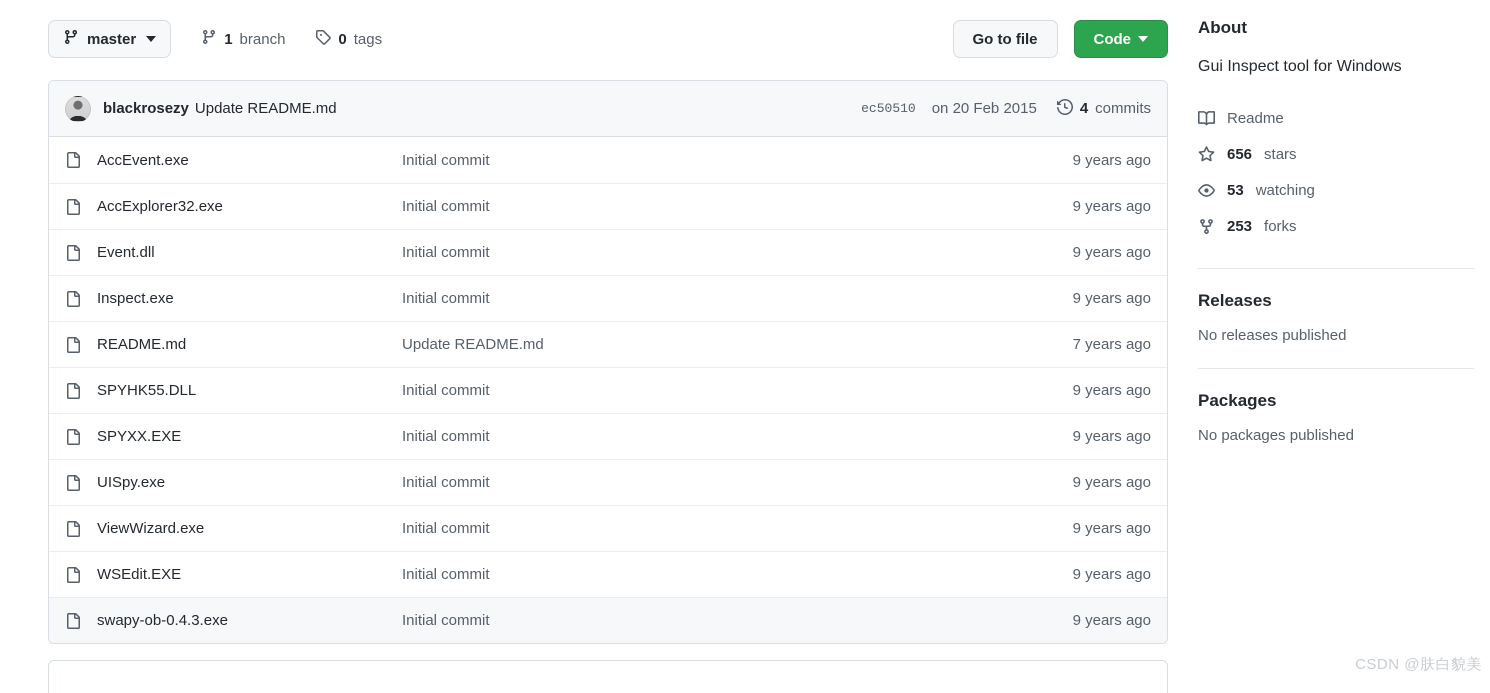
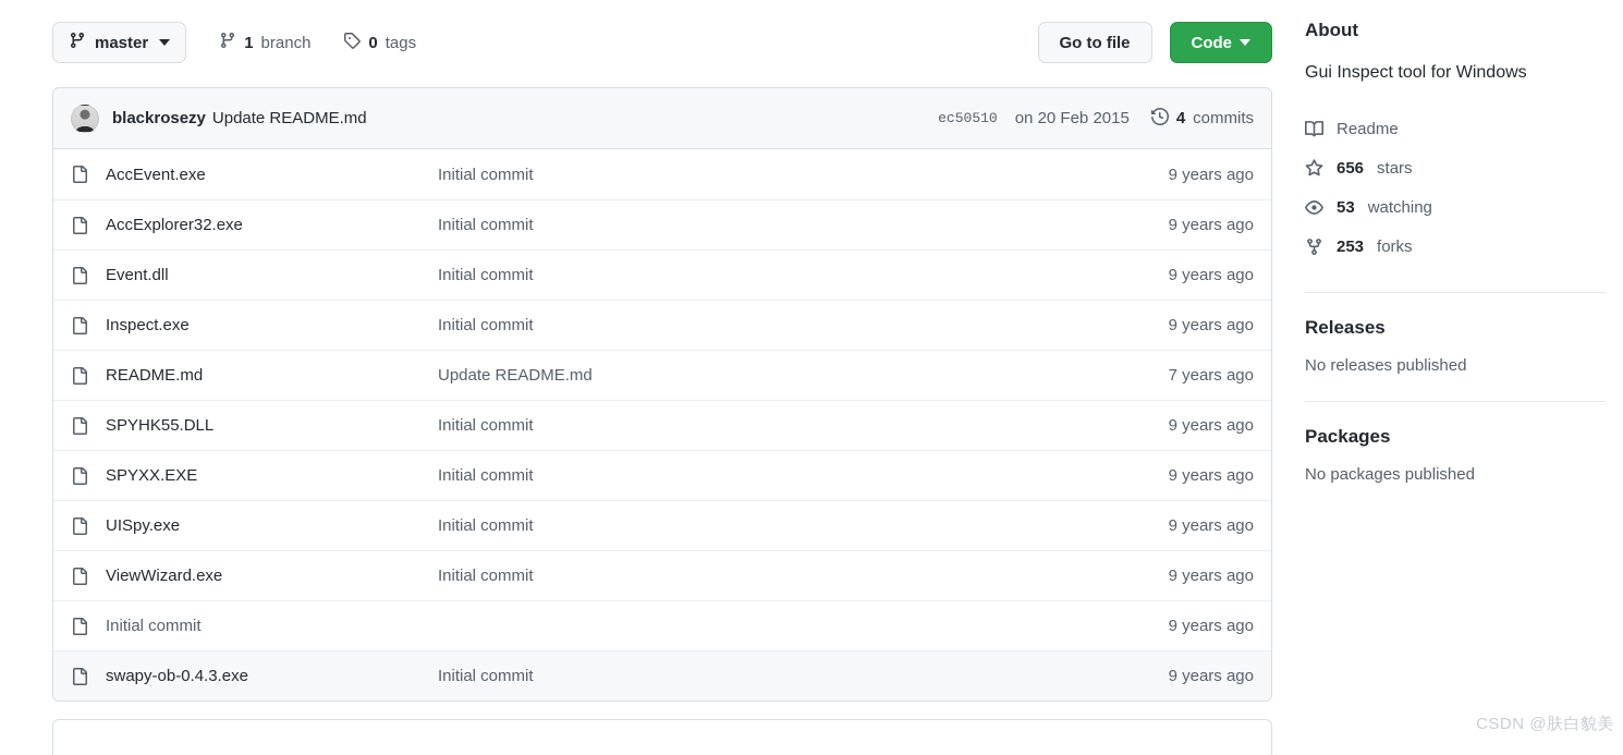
  master
  1
  branch
  0
  tags
  Go to file
  Code
  blackrosezy
  Update README.md
  ec50510
  on 20 Feb 2015
  4
  commits
  AccEvent.exe
  Initial commit
  9 years ago
  AccExplorer32.exe
  Initial commit
  9 years ago
  Event.dll
  Initial commit
  9 years ago
  Inspect.exe
  Initial commit
  9 years ago
  README.md
  Update README.md
  7 years ago
  SPYHK55.DLL
  Initial commit
  9 years ago
  SPYXX.EXE
  Initial commit
  9 years ago
  UISpy.exe
  Initial commit
  9 years ago
  ViewWizard.exe
  Initial commit
  9 years ago
- WSEdit.EXE
  Initial commit
  9 years ago
  swapy-ob-0.4.3.exe
  Initial commit
  9 years ago
  About
  Gui Inspect tool for Windows
  Readme
  656
  stars
  53
  watching
  253
  forks
  Releases
  No releases published
  Packages
  No packages published
  CSDN @肤白貌美
